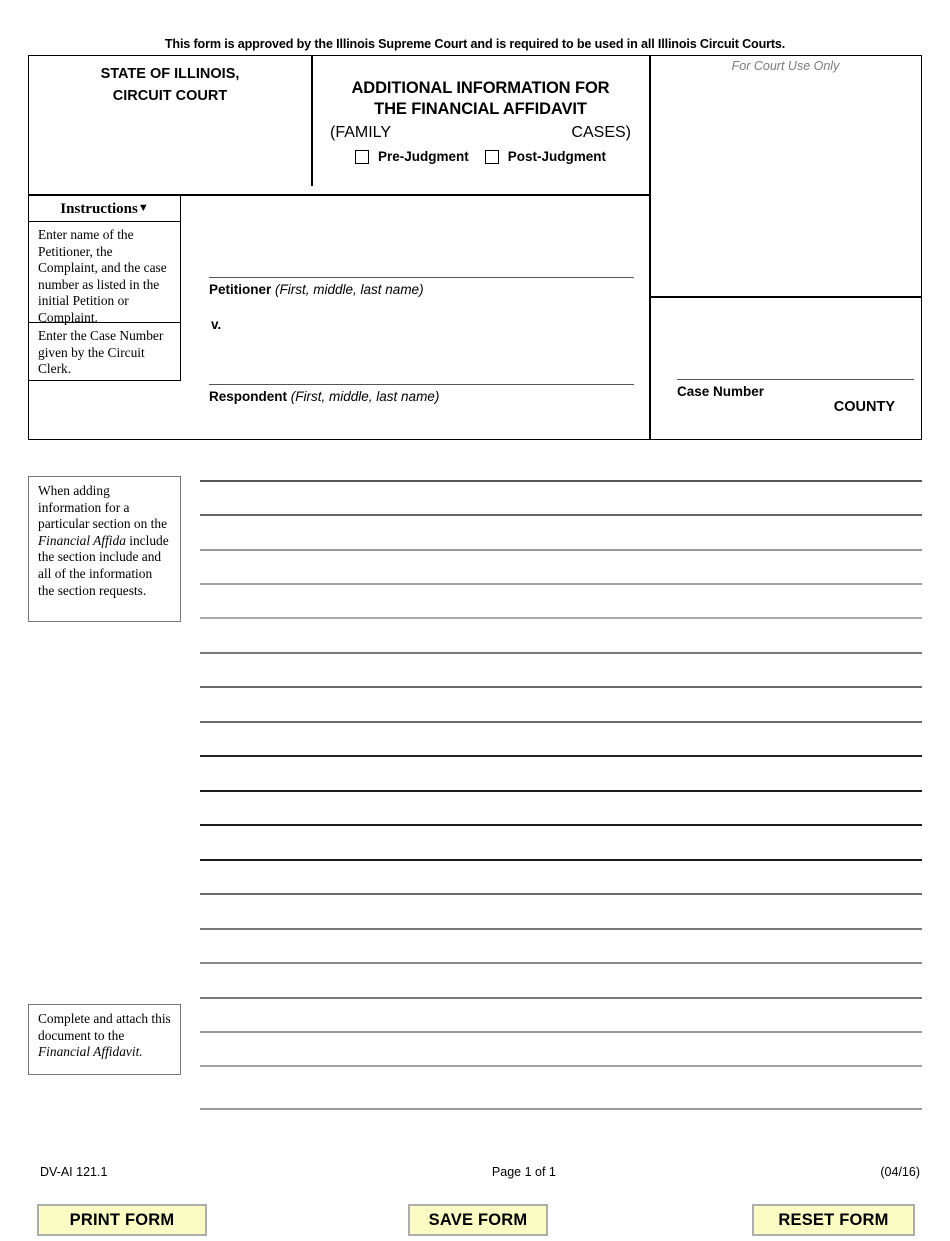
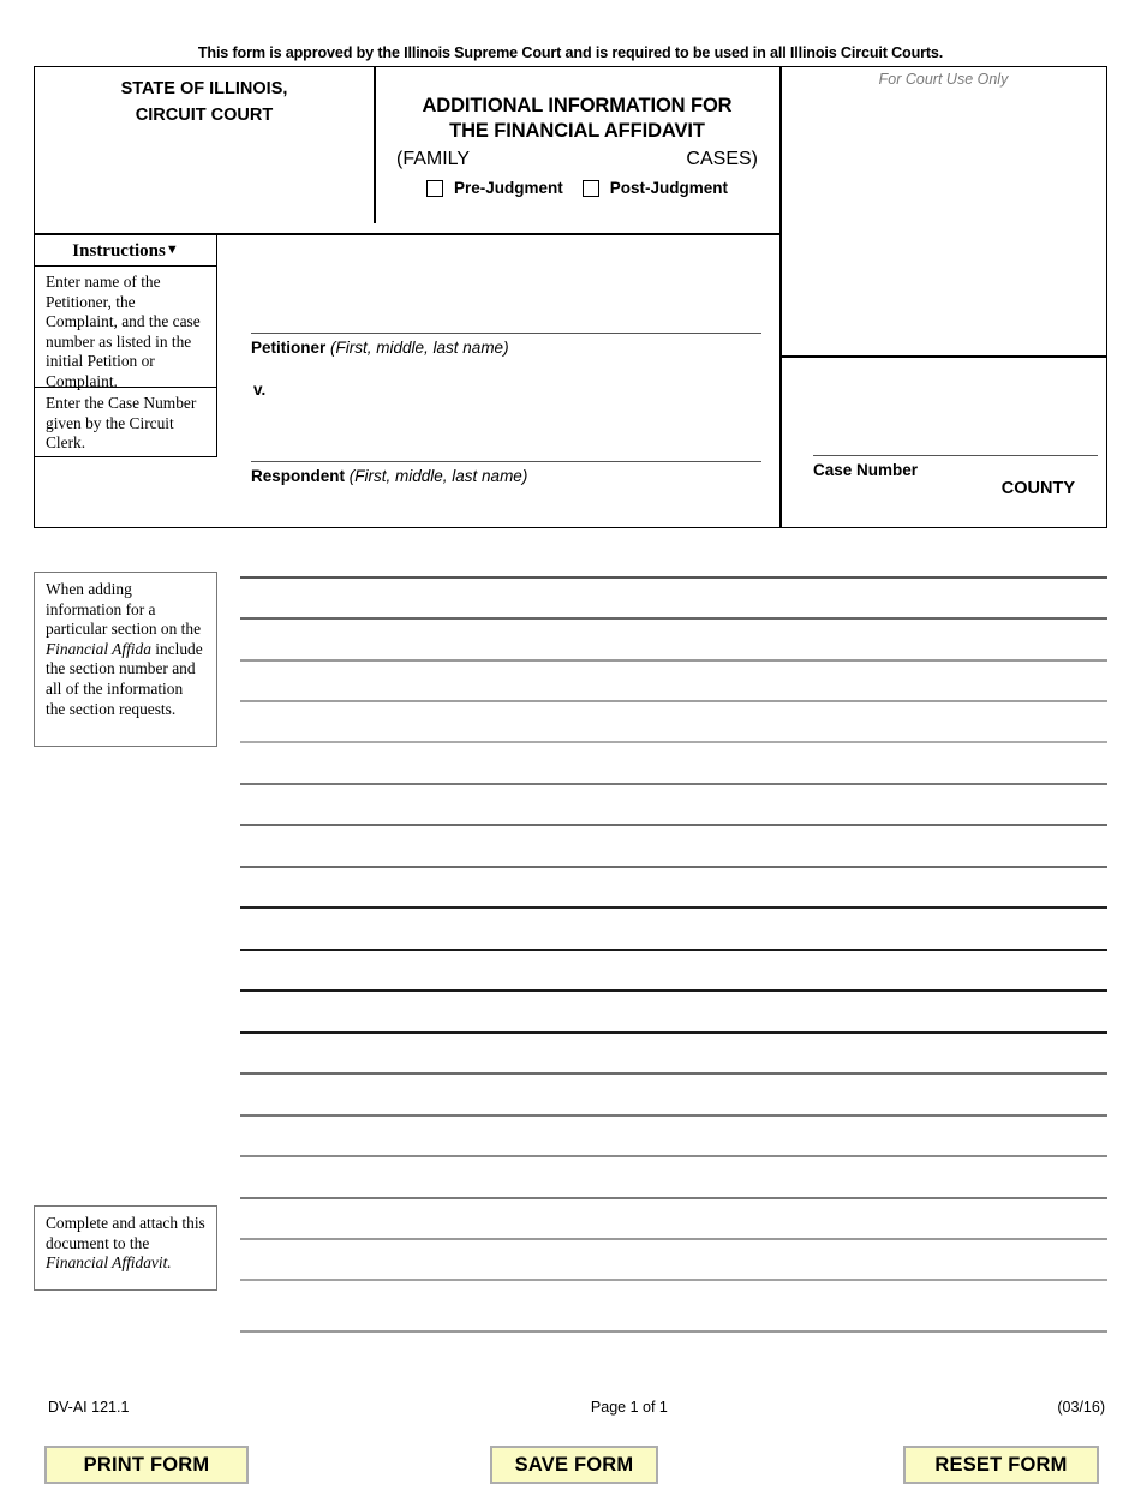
  This form is approved by the Illinois Supreme Court and is required to be used in all Illinois Circuit Courts.
  STATE OF ILLINOIS,
  CIRCUIT COURT
  COUNTY
  ADDITIONAL INFORMATION FOR
  THE FINANCIAL AFFIDAVIT
  (FAMILY
  CASES)
  Pre-Judgment
  Post-Judgment
  Instructions▼
  Enter name of the Petitioner, the Complaint, and the case number as listed in the initial Petition or Complaint.
  Enter the Case Number given by the Circuit Clerk.
  Petitioner (First, middle, last name)
  v.
  Respondent (First, middle, last name)
  For Court Use Only
  Case Number
- When adding information for a particular section on the Financial Affida include the section include and all of the information the section requests.
+ When adding information for a particular section on the Financial Affida include the section number and all of the information the section requests.
  Complete and attach this document to the Financial Affidavit.
  DV-AI 121.1
  Page 1 of 1
- (04/16)
+ (03/16)
  PRINT FORM
  SAVE FORM
  RESET FORM
